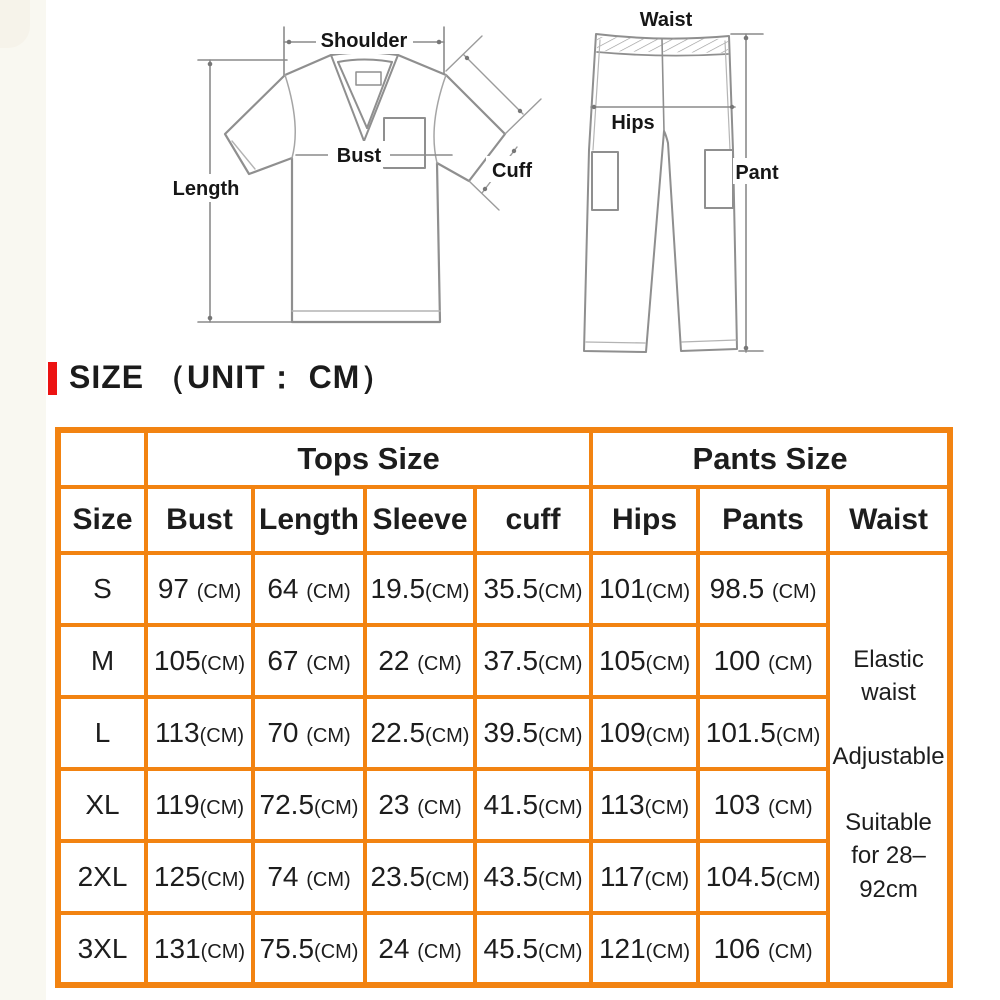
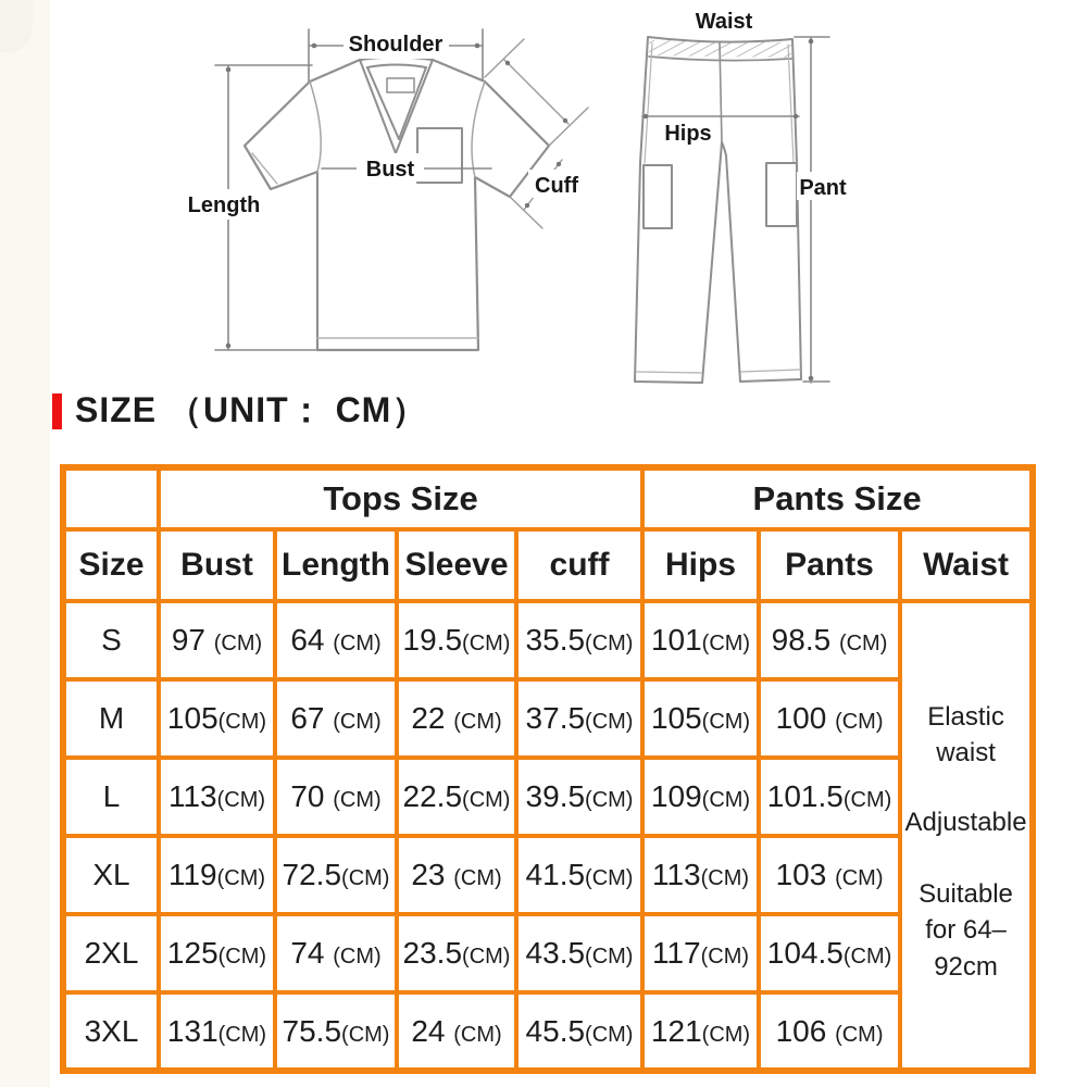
  Shoulder
  Length
  Bust
  Cuff
  Waist
  Hips
  Pant
  SIZE （UNIT： CM）
  	Tops Size	Pants Size
  Size	Bust	Length	Sleeve	cuff	Hips	Pants	Waist
- S	97 (CM)	64 (CM)	19.5(CM)	35.5(CM)	101(CM)	98.5 (CM)	Elastic waist Adjustable Suitable for 28–92cm
+ S	97 (CM)	64 (CM)	19.5(CM)	35.5(CM)	101(CM)	98.5 (CM)	Elastic waist Adjustable Suitable for 64–92cm
  M	105(CM)	67 (CM)	22 (CM)	37.5(CM)	105(CM)	100 (CM)
  L	113(CM)	70 (CM)	22.5(CM)	39.5(CM)	109(CM)	101.5(CM)
  XL	119(CM)	72.5(CM)	23 (CM)	41.5(CM)	113(CM)	103 (CM)
  2XL	125(CM)	74 (CM)	23.5(CM)	43.5(CM)	117(CM)	104.5(CM)
  3XL	131(CM)	75.5(CM)	24 (CM)	45.5(CM)	121(CM)	106 (CM)
